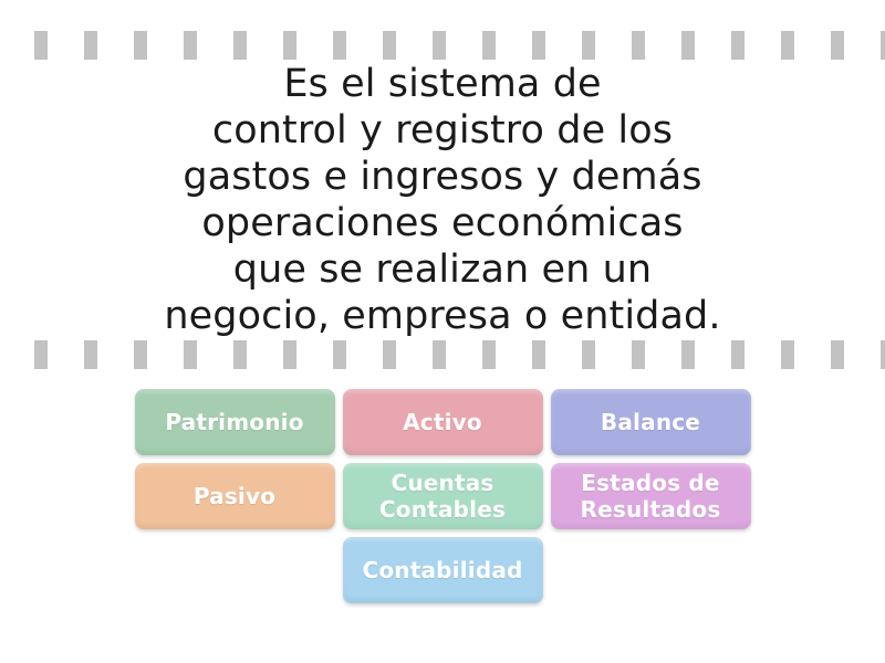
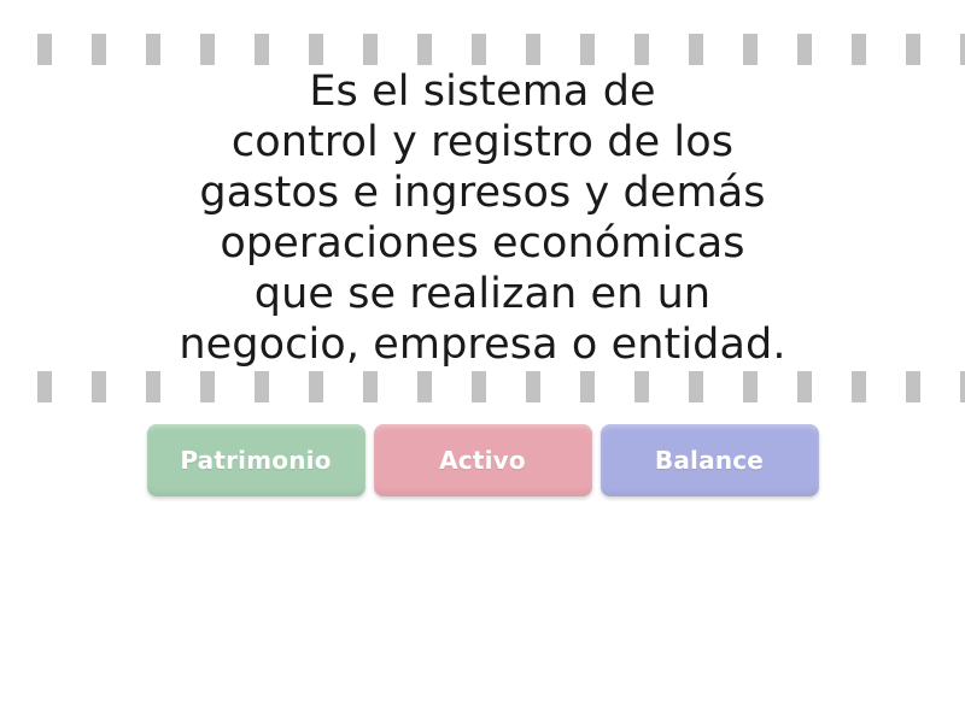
  Es el sistema de
  control y registro de los
  gastos e ingresos y demás
  operaciones económicas
  que se realizan en un
  negocio, empresa o entidad.
  Patrimonio
  Activo
  Balance
- Pasivo
- Cuentas
- Contables
- Estados de
- Resultados
- Contabilidad
